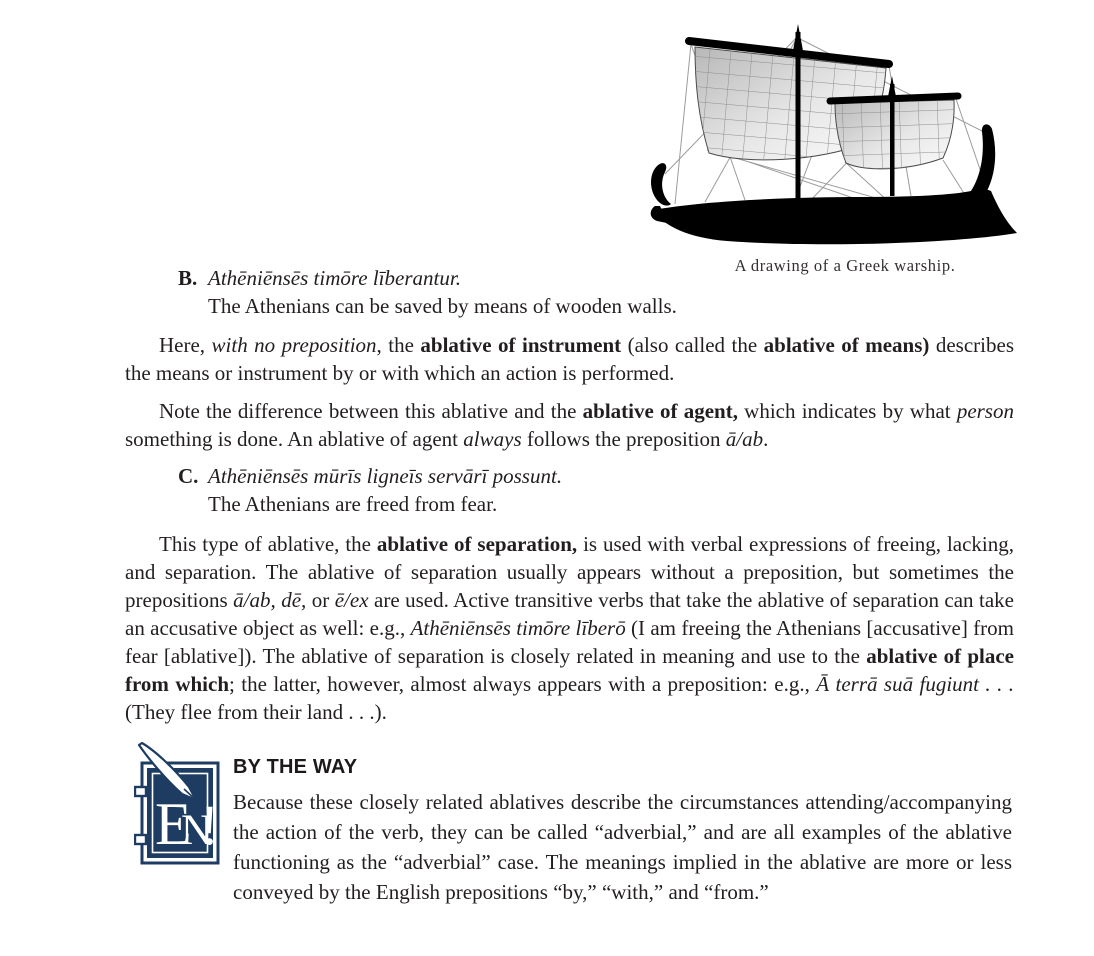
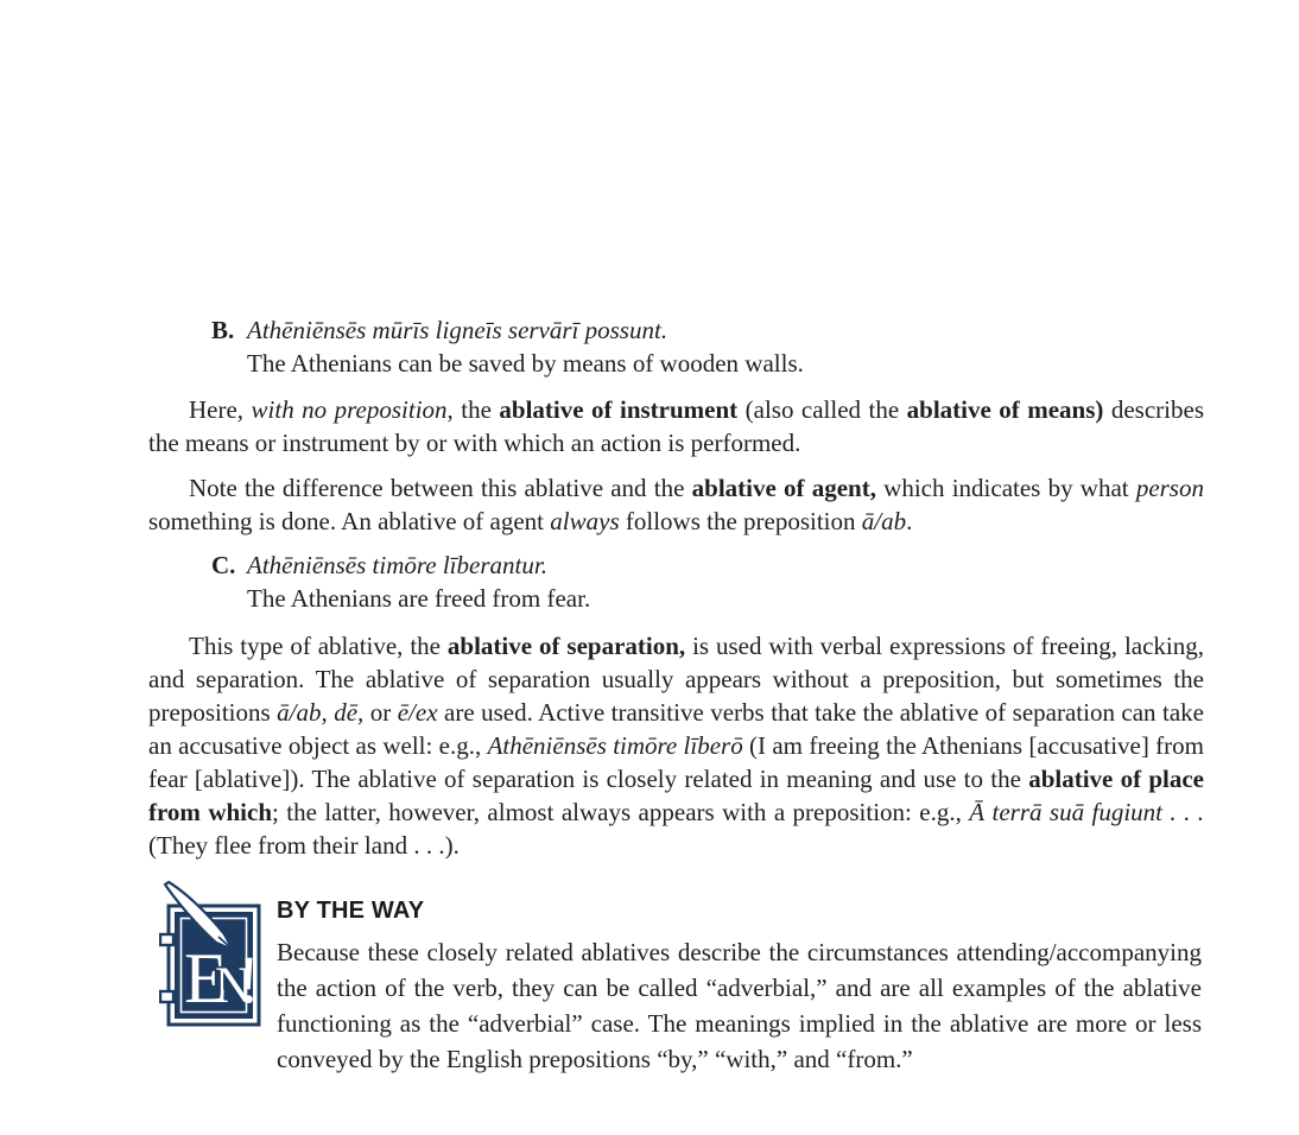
- A drawing of a Greek warship.
  B.
- Athēniēnsēs timōre līberantur.
+ Athēniēnsēs mūrīs ligneīs servārī possunt.
  The Athenians can be saved by means of wooden walls.
  Here, with no preposition, the ablative of instrument (also called the ablative of means) describes the means or instrument by or with which an action is performed.
  Note the difference between this ablative and the ablative of agent, which indicates by what person something is done. An ablative of agent always follows the preposition ā/ab.
  C.
- Athēniēnsēs mūrīs ligneīs servārī possunt.
+ Athēniēnsēs timōre līberantur.
  The Athenians are freed from fear.
  This type of ablative, the ablative of separation, is used with verbal expressions of freeing, lacking, and separation. The ablative of separation usually appears without a preposition, but sometimes the prepositions ā/ab, dē, or ē/ex are used. Active transitive verbs that take the ablative of separation can take an accusative object as well: e.g., Athēniēnsēs timōre līberō (I am freeing the Athenians [accusative] from fear [ablative]). The ablative of separation is closely related in meaning and use to the ablative of place from which; the latter, however, almost always appears with a preposition: e.g., Ā terrā suā fugiunt . . . (They flee from their land . . .).
  E
  N
  !
  BY THE WAY
  Because these closely related ablatives describe the circumstances attending/accompanying the action of the verb, they can be called “adverbial,” and are all examples of the ablative functioning as the “adverbial” case. The meanings implied in the ablative are more or less conveyed by the English prepositions “by,” “with,” and “from.”
